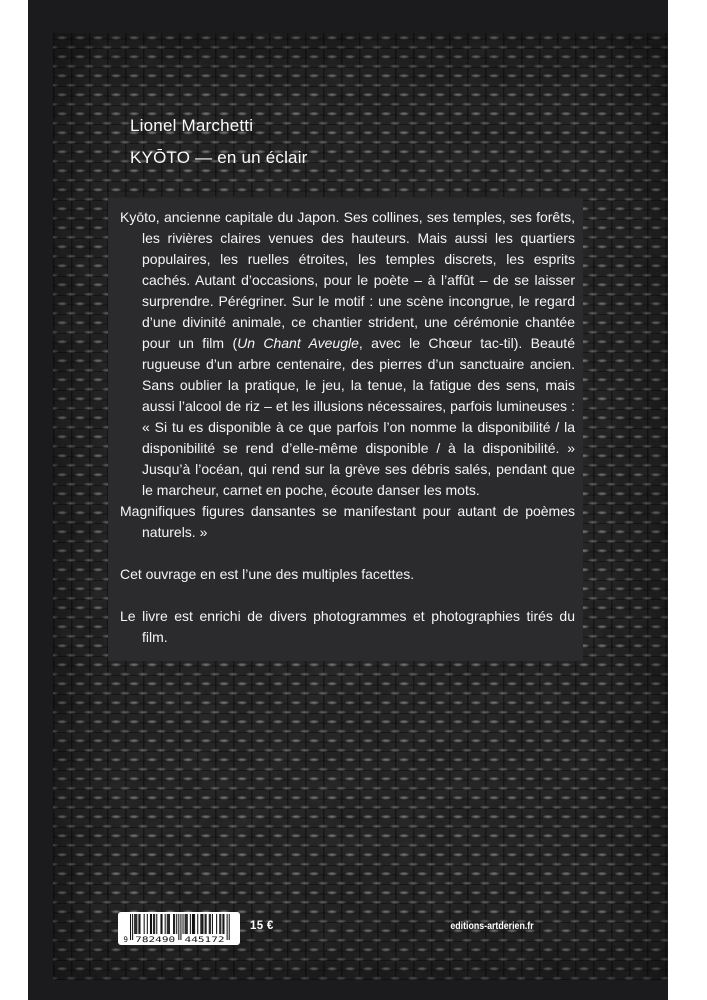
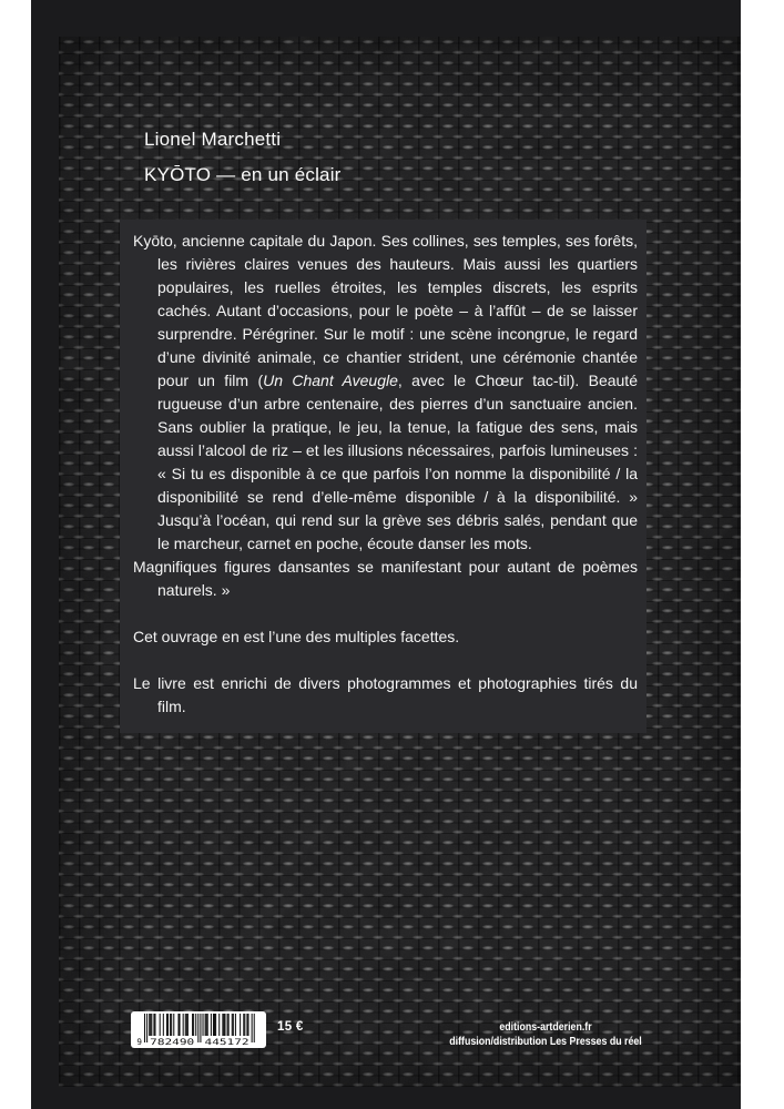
  Lionel Marchetti
  KYŌTO — en un éclair
  Kyōto, ancienne capitale du Japon. Ses collines, ses temples, ses forêts, les rivières claires venues des hauteurs. Mais aussi les quartiers populaires, les ruelles étroites, les temples discrets, les esprits cachés. Autant d’occasions, pour le poète – à l’affût – de se laisser surprendre. Pérégriner. Sur le motif : une scène incongrue, le regard d’une divinité animale, ce chantier strident, une cérémonie chantée pour un film (Un Chant Aveugle, avec le Chœur tac-til). Beauté rugueuse d’un arbre centenaire, des pierres d’un sanctuaire ancien. Sans oublier la pratique, le jeu, la tenue, la fatigue des sens, mais aussi l’alcool de riz – et les illusions nécessaires, parfois lumineuses : « Si tu es disponible à ce que parfois l’on nomme la disponibilité / la disponibilité se rend d’elle-même disponible / à la disponibilité. » Jusqu’à l’océan, qui rend sur la grève ses débris salés, pendant que le marcheur, carnet en poche, écoute danser les mots.
  Magnifiques figures dansantes se manifestant pour autant de poèmes naturels. »
  Cet ouvrage en est l’une des multiples facettes.
  Le livre est enrichi de divers photogrammes et photographies tirés du film.
  9
  782490
  445172
  15 €
  editions-artderien.fr
+ diffusion/distribution Les Presses du réel
